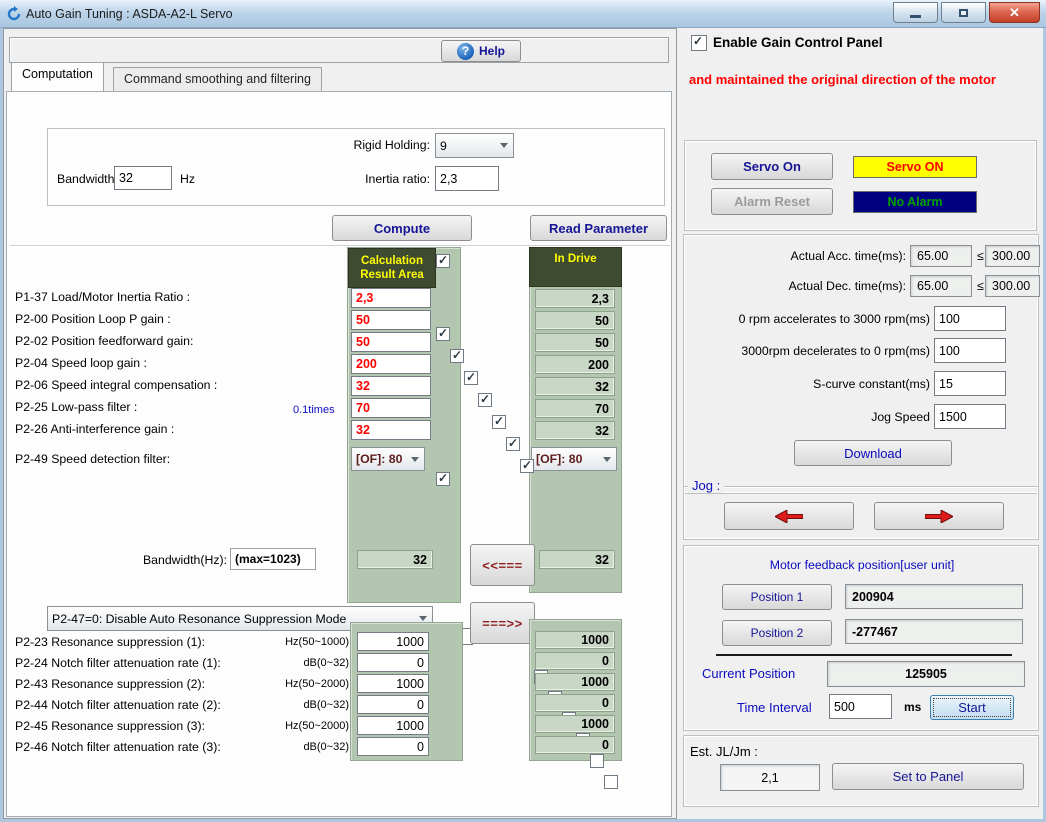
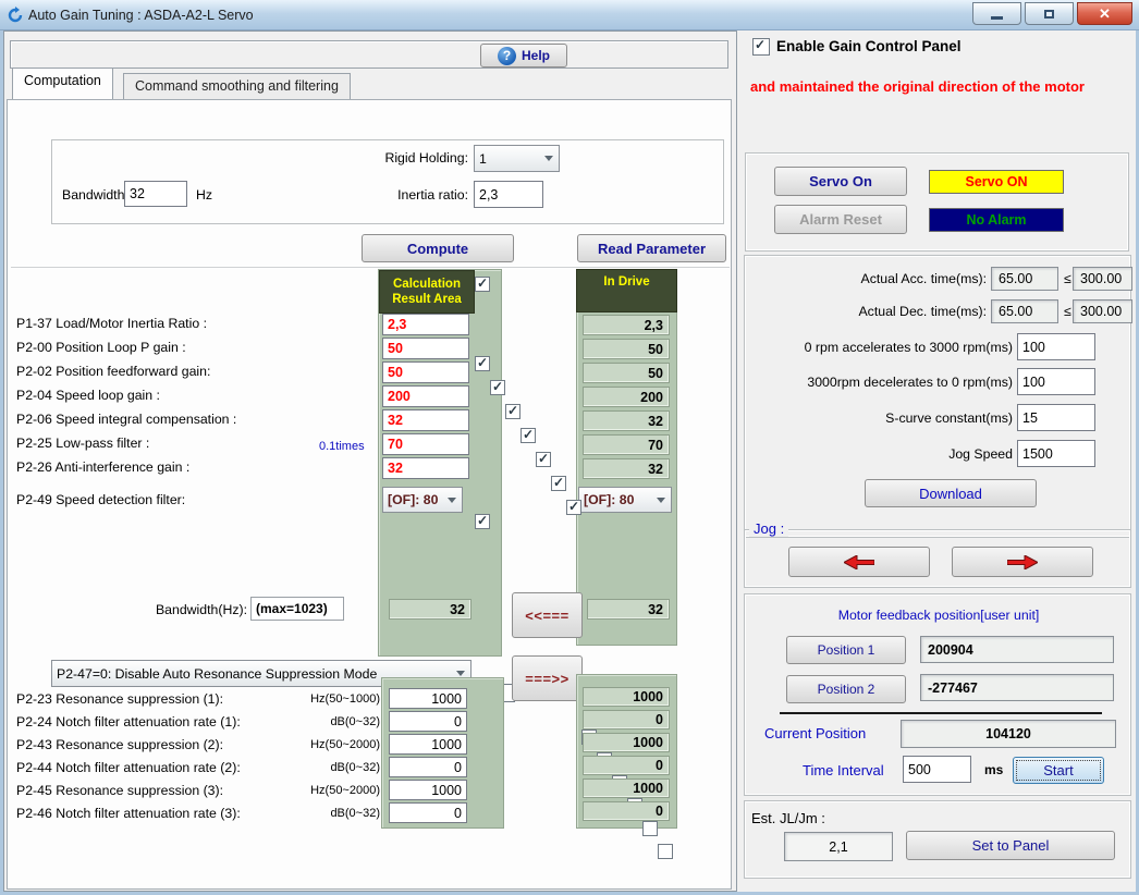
  Auto Gain Tuning : ASDA-A2-L Servo
  ✕
  ?
  Help
  Computation
  Command smoothing and filtering
  Rigid Holding:
- 9
+ 1
  Bandwidth
  32
  Hz
  Inertia ratio:
  2,3
  Compute
  Read Parameter
  Calculation Result Area
  In Drive
  P2-49 Speed detection filter:
  [OF]: 80
  [OF]: 80
  Bandwidth(Hz):
  (max=1023)
  32
  <<===
  32
  P2-47=0: Disable Auto Resonance Suppression Mode
  ===>>
  P1-37 Load/Motor Inertia Ratio :
  2,3
  2,3
  P2-00 Position Loop P gain :
  50
  50
  P2-02 Position feedforward gain:
  50
  50
  P2-04 Speed loop gain :
  200
  200
  P2-06 Speed integral compensation :
  32
  32
  P2-25 Low-pass filter :
  0.1times
  70
  70
  P2-26 Anti-interference gain :
  32
  32
  P2-23 Resonance suppression (1):
  Hz(50~1000)
  1000
  1000
  P2-24 Notch filter attenuation rate (1):
  dB(0~32)
  0
  0
  P2-43 Resonance suppression (2):
  Hz(50~2000)
  1000
  1000
  P2-44 Notch filter attenuation rate (2):
  dB(0~32)
  0
  0
  P2-45 Resonance suppression (3):
  Hz(50~2000)
  1000
  1000
  P2-46 Notch filter attenuation rate (3):
  dB(0~32)
  0
  0
  Enable Gain Control Panel
  and maintained the original direction of the motor
  Servo On
  Servo ON
  Alarm Reset
  No Alarm
  Actual Acc. time(ms):
  65.00
  ≤
  300.00
  Actual Dec. time(ms):
  65.00
  ≤
  300.00
  0 rpm accelerates to 3000 rpm(ms)
  100
  3000rpm decelerates to 0 rpm(ms)
  100
  S-curve constant(ms)
  15
  Jog Speed
  1500
  Download
  Jog :
  Motor feedback position[user unit]
  Position 1
  200904
  Position 2
  -277467
  Current Position
- 125905
+ 104120
  Time Interval
  500
  ms
  Start
  Est. JL/Jm :
  2,1
  Set to Panel
